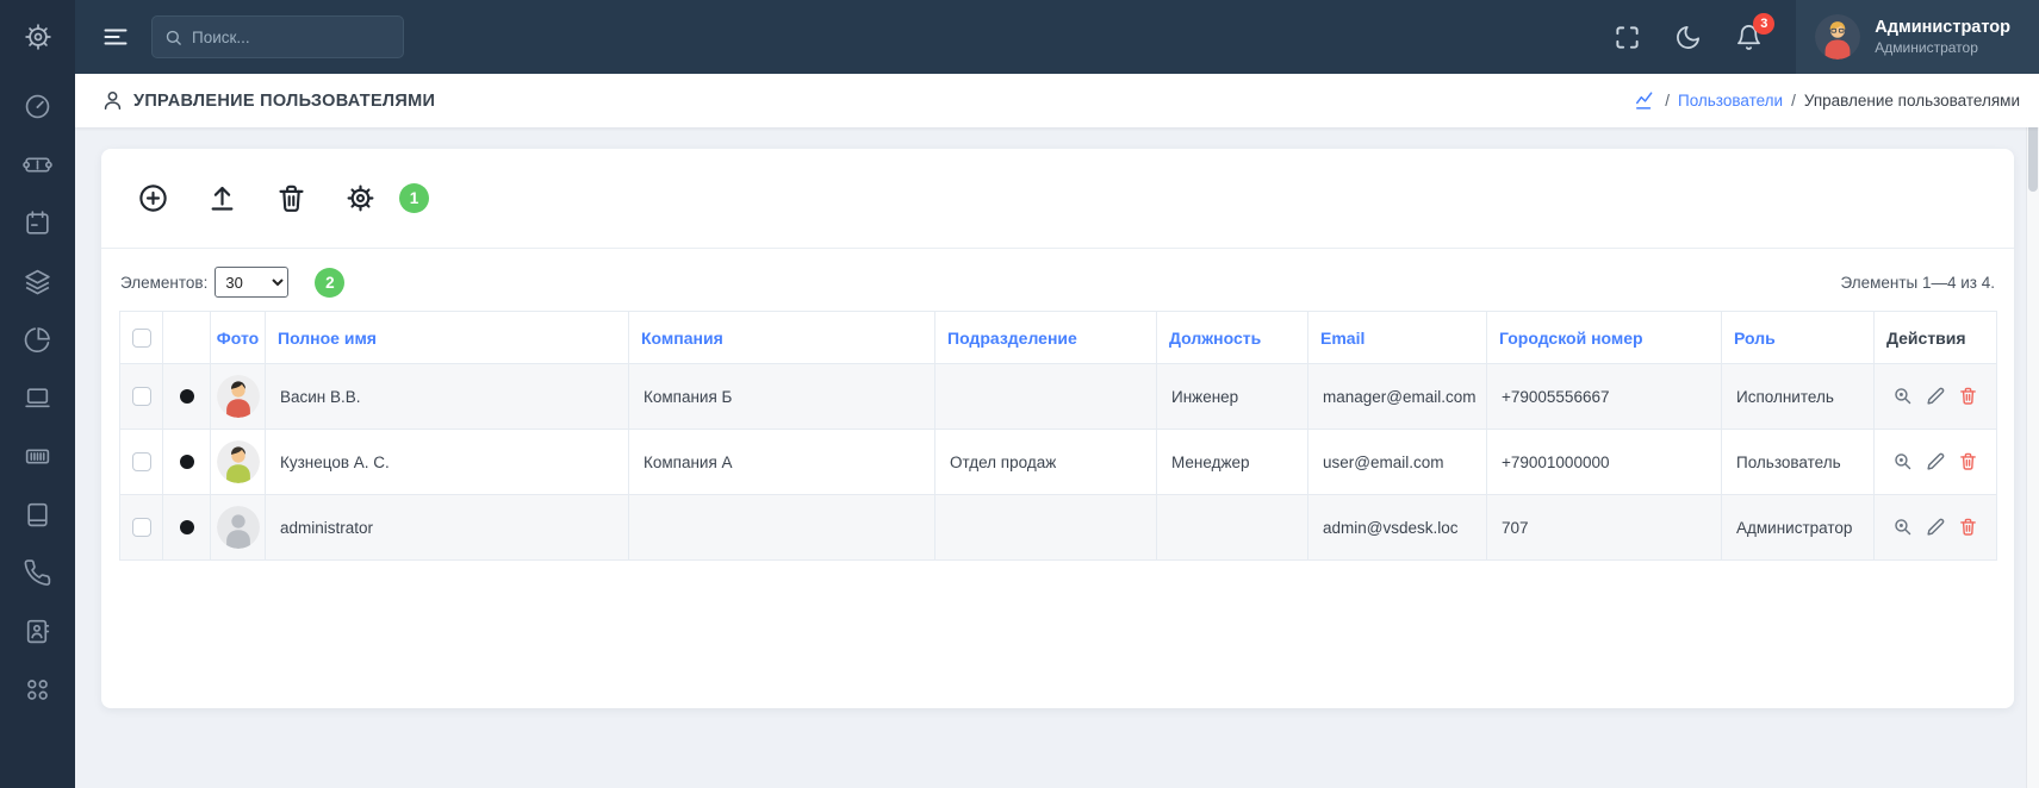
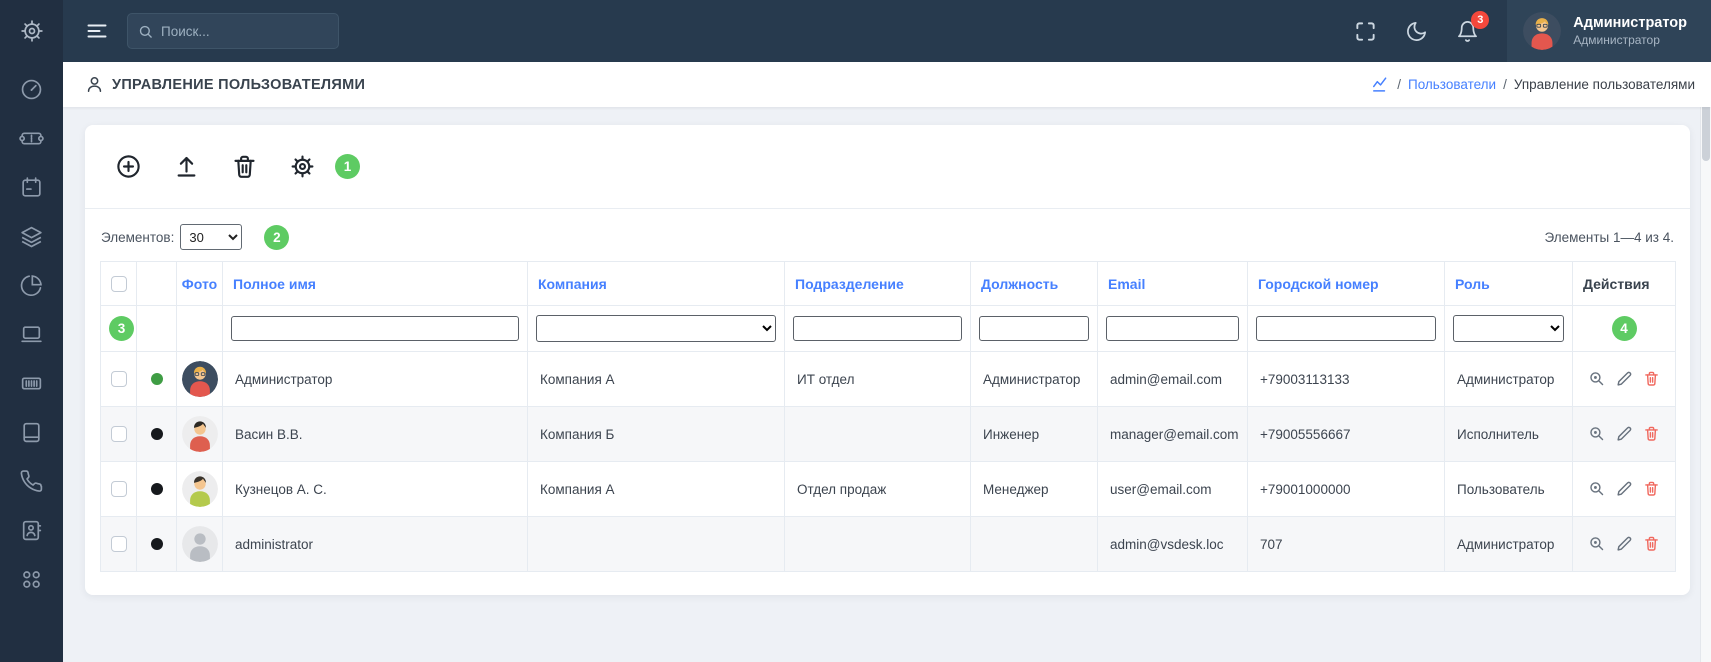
  Поиск...
  3
  Администратор
  Администратор
  УПРАВЛЕНИЕ ПОЛЬЗОВАТЕЛЯМИ
  /
  Пользователи
  /
  Управление пользователями
  1
  Элементов:
  30
  2
  Элементы 1—4 из 4.
  		Фото	Полное имя	Компания	Подразделение	Должность	Email	Городской номер	Роль	Действия
+ 3										4
+ 			Администратор	Компания А	ИТ отдел	Администратор	admin@email.com	+79003113133	Администратор
  			Васин В.В.	Компания Б		Инженер	manager@email.com	+79005556667	Исполнитель
  			Кузнецов А. С.	Компания А	Отдел продаж	Менеджер	user@email.com	+79001000000	Пользователь
  			administrator				admin@vsdesk.loc	707	Администратор
